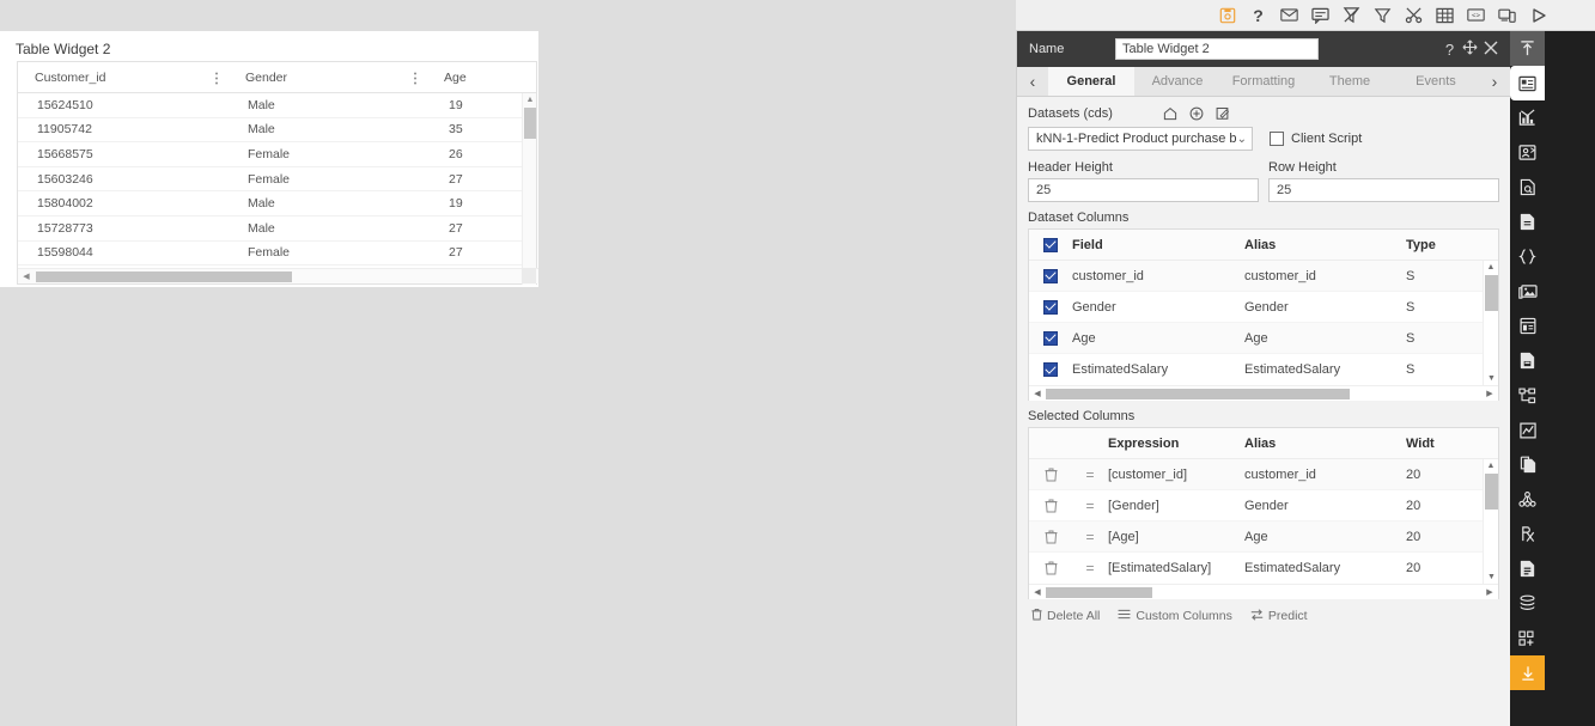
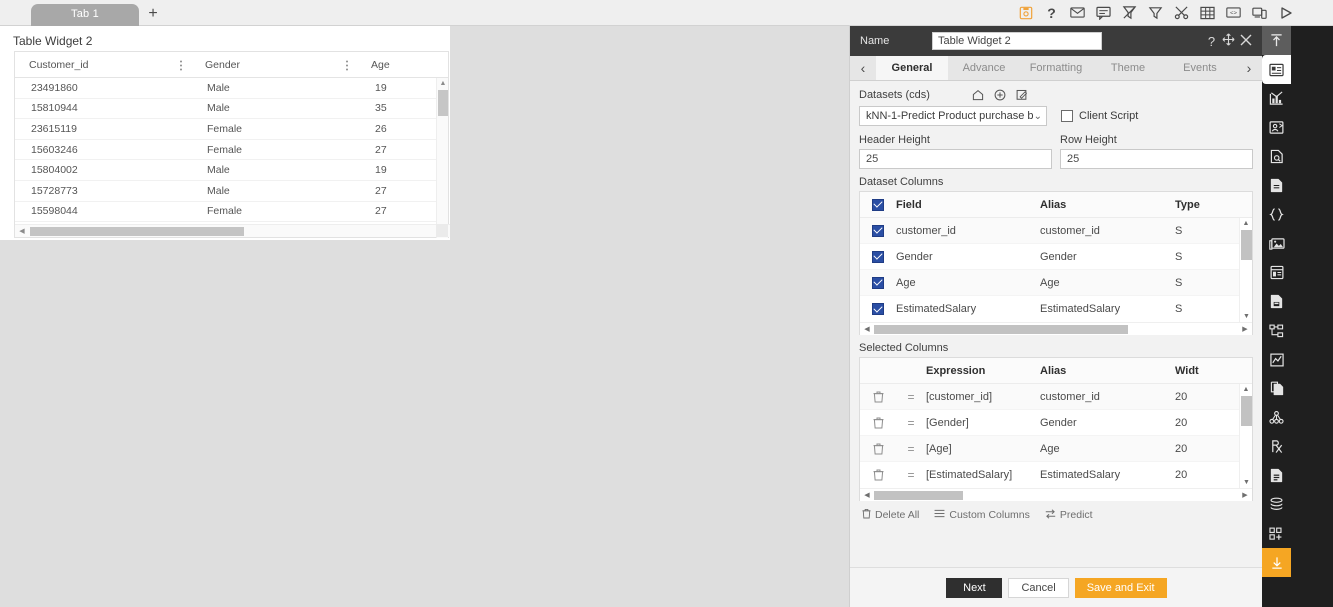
+ Tab 1
+ +
  Table Widget 2
  Customer_id
  Gender
  Age
- 15624510
+ 23491860
  Male
  19
- 11905742
+ 15810944
  Male
  35
- 15668575
+ 23615119
  Female
  26
  15603246
  Female
  27
  15804002
  Male
  19
  15728773
  Male
  27
  15598044
  Female
  27
  ?
  Name
  Table Widget 2
  ?
  ‹
  General
  Advance
  Formatting
  Theme
  Events
  ›
  Datasets (cds)
  kNN-1-Predict Product purchase b
  ⌄
  Client Script
  Header Height
  25
  Row Height
  25
  Dataset Columns
  Field
  Alias
  Type
  customer_id
  customer_id
  S
  Gender
  Gender
  S
  Age
  Age
  S
  EstimatedSalary
  EstimatedSalary
  S
  Selected Columns
  Expression
  Alias
  Widt
  =
  [customer_id]
  customer_id
  20
  =
  [Gender]
  Gender
  20
  =
  [Age]
  Age
  20
  =
  [EstimatedSalary]
  EstimatedSalary
  20
  Delete All
  Custom Columns
  Predict
+ Next
+ Cancel
+ Save and Exit
